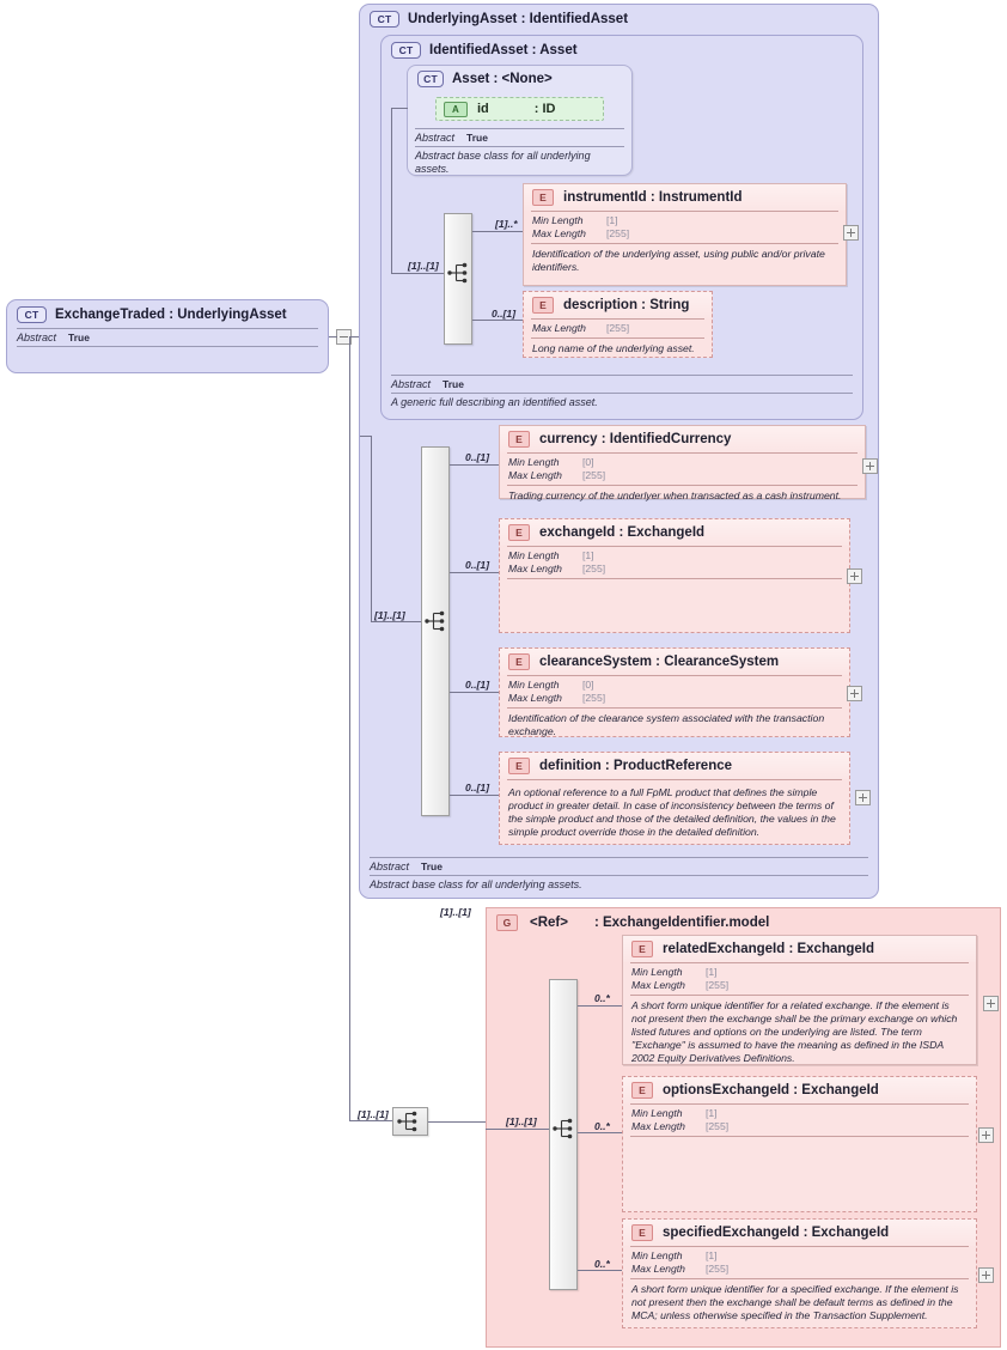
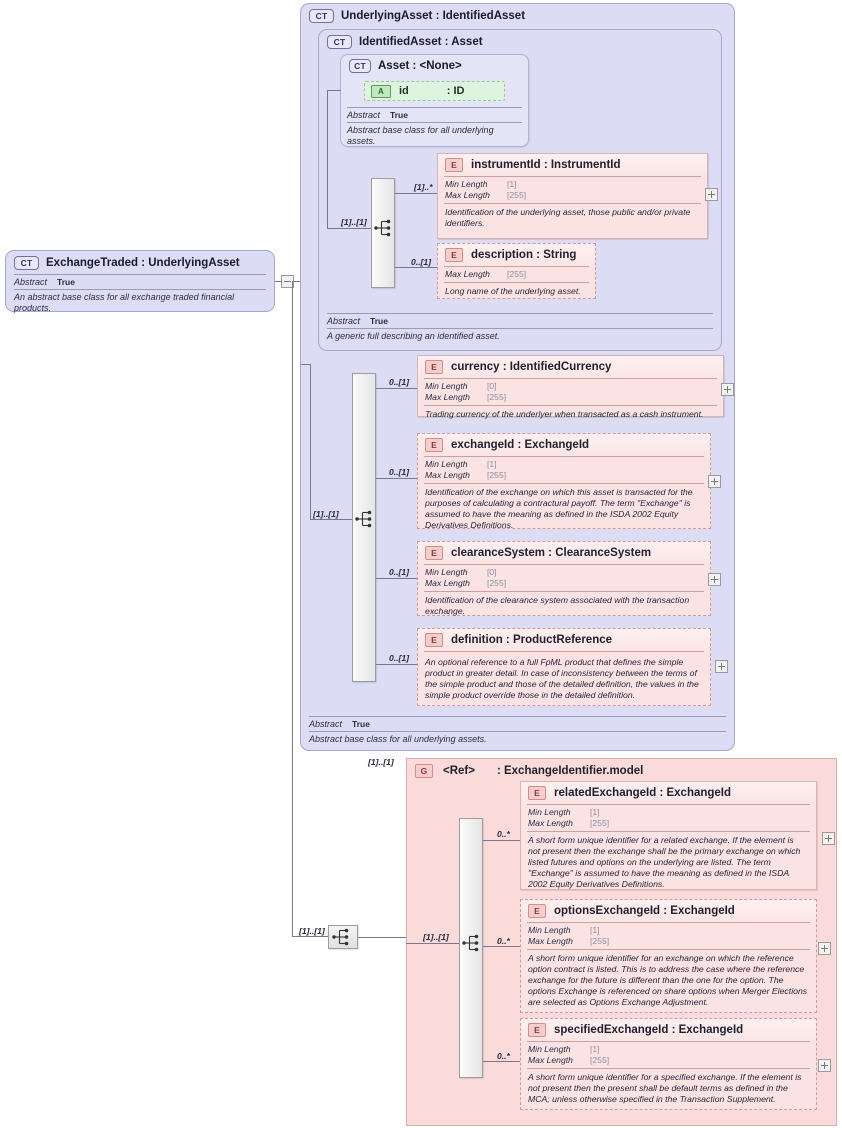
  CT
  ExchangeTraded : UnderlyingAsset
  Abstract
  True
+ An abstract base class for all exchange traded financial products.
  CT
  UnderlyingAsset : IdentifiedAsset
  Abstract
  True
  Abstract base class for all underlying assets.
  CT
  IdentifiedAsset : Asset
  Abstract
  True
  A generic full describing an identified asset.
  CT
  Asset : <None>
  A
  id
  : ID
  Abstract
  True
  Abstract base class for all underlying assets.
  [1]..[1]
  [1]..*
  0..[1]
  E
  instrumentId : InstrumentId
  Min Length
  [1]
  Max Length
  [255]
- Identification of the underlying asset, using public and/or private identifiers.
+ Identification of the underlying asset, those public and/or private identifiers.
  E
  description : String
  Max Length
  [255]
  Long name of the underlying asset.
  [1]..[1]
  0..[1]
  0..[1]
  0..[1]
  0..[1]
  E
  currency : IdentifiedCurrency
  Min Length
  [0]
  Max Length
  [255]
  Trading currency of the underlyer when transacted as a cash instrument.
  E
  exchangeId : ExchangeId
  Min Length
  [1]
  Max Length
  [255]
+ Identification of the exchange on which this asset is transacted for the purposes of calculating a contractural payoff. The term "Exchange" is assumed to have the meaning as defined in the ISDA 2002 Equity Derivatives Definitions.
  E
  clearanceSystem : ClearanceSystem
  Min Length
  [0]
  Max Length
  [255]
  Identification of the clearance system associated with the transaction exchange.
  E
  definition : ProductReference
  An optional reference to a full FpML product that defines the simple product in greater detail. In case of inconsistency between the terms of the simple product and those of the detailed definition, the values in the simple product override those in the detailed definition.
  [1]..[1]
  [1]..[1]
  G
  <Ref>
  : ExchangeIdentifier.model
  [1]..[1]
  0..*
  0..*
  0..*
  E
  relatedExchangeId : ExchangeId
  Min Length
  [1]
  Max Length
  [255]
  A short form unique identifier for a related exchange. If the element is not present then the exchange shall be the primary exchange on which listed futures and options on the underlying are listed. The term "Exchange" is assumed to have the meaning as defined in the ISDA 2002 Equity Derivatives Definitions.
  E
  optionsExchangeId : ExchangeId
  Min Length
  [1]
  Max Length
  [255]
+ A short form unique identifier for an exchange on which the reference option contract is listed. This is to address the case where the reference exchange for the future is different than the one for the option. The options Exchange is referenced on share options when Merger Elections are selected as Options Exchange Adjustment.
  E
  specifiedExchangeId : ExchangeId
  Min Length
  [1]
  Max Length
  [255]
- A short form unique identifier for a specified exchange. If the element is not present then the exchange shall be default terms as defined in the MCA; unless otherwise specified in the Transaction Supplement.
+ A short form unique identifier for a specified exchange. If the element is not present then the present shall be default terms as defined in the MCA; unless otherwise specified in the Transaction Supplement.
